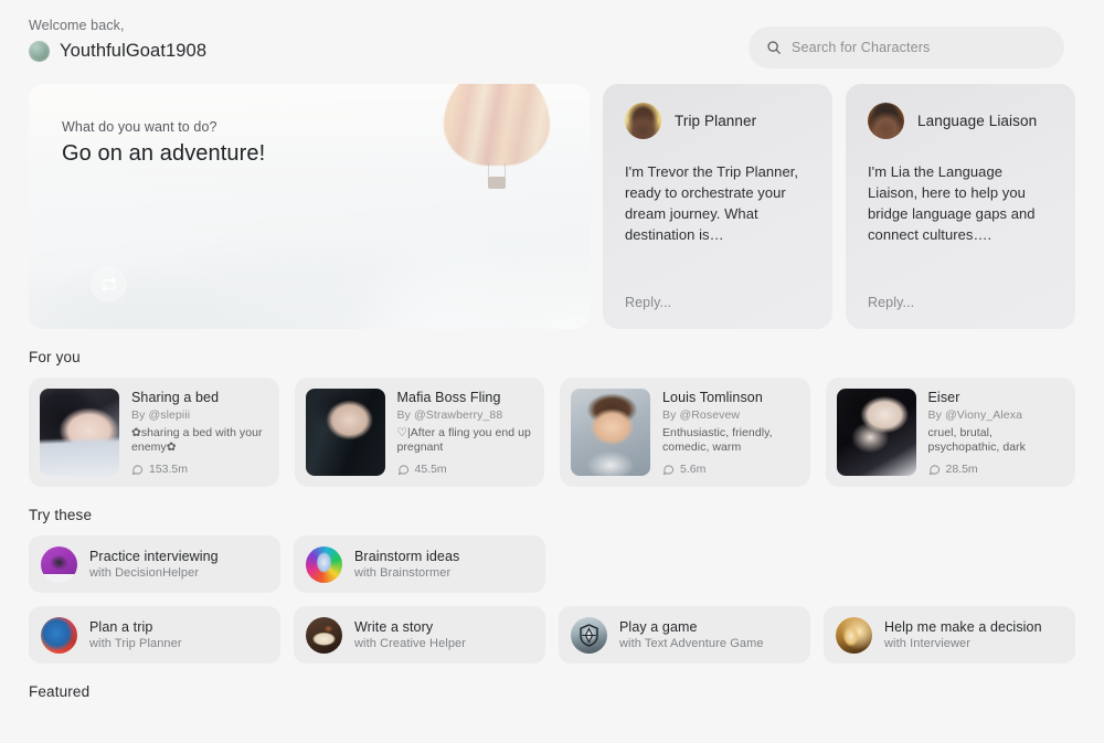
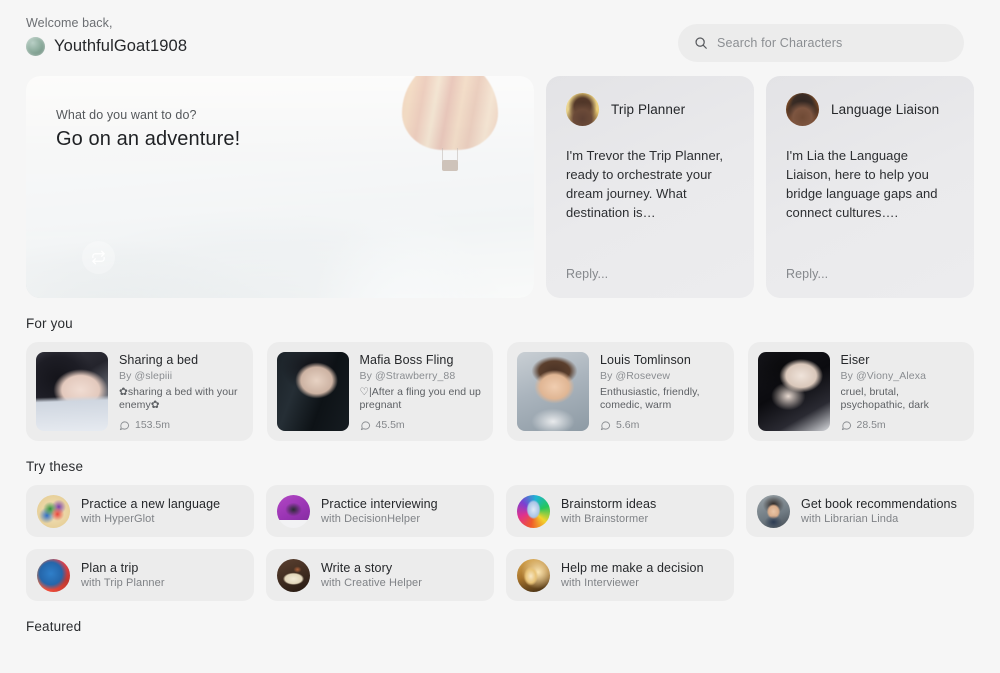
  Welcome back,
  YouthfulGoat1908
  Search for Characters
  What do you want to do?
  Go on an adventure!
  Trip Planner
  I'm Trevor the Trip Planner, ready to orchestrate your dream journey. What destination is…
  Reply...
  Language Liaison
  I'm Lia the Language Liaison, here to help you bridge language gaps and connect cultures….
  Reply...
  For you
  Sharing a bed
  By @slepiii
  ✿sharing a bed with your enemy✿
  153.5m
  Mafia Boss Fling
  By @Strawberry_88
  ♡|After a fling you end up pregnant
  45.5m
  Louis Tomlinson
  By @Rosevew
  Enthusiastic, friendly, comedic, warm
  5.6m
  Eiser
  By @Viony_Alexa
  cruel, brutal, psychopathic, dark
  28.5m
  Try these
+ Practice a new language
+ with HyperGlot
  Practice interviewing
  with DecisionHelper
  Brainstorm ideas
  with Brainstormer
+ Get book recommendations
+ with Librarian Linda
  Plan a trip
  with Trip Planner
  Write a story
  with Creative Helper
- Play a game
- with Text Adventure Game
  Help me make a decision
  with Interviewer
  Featured
